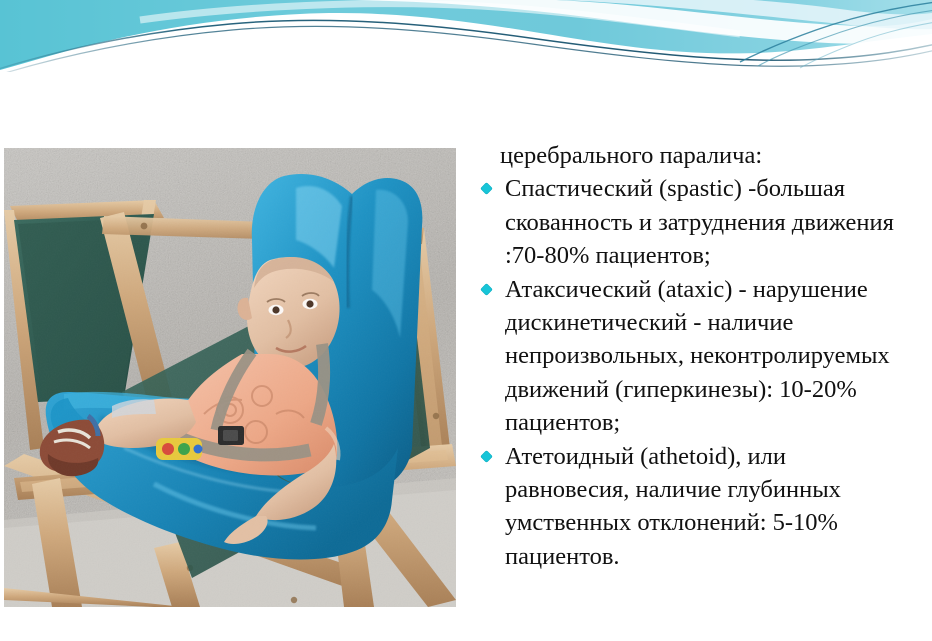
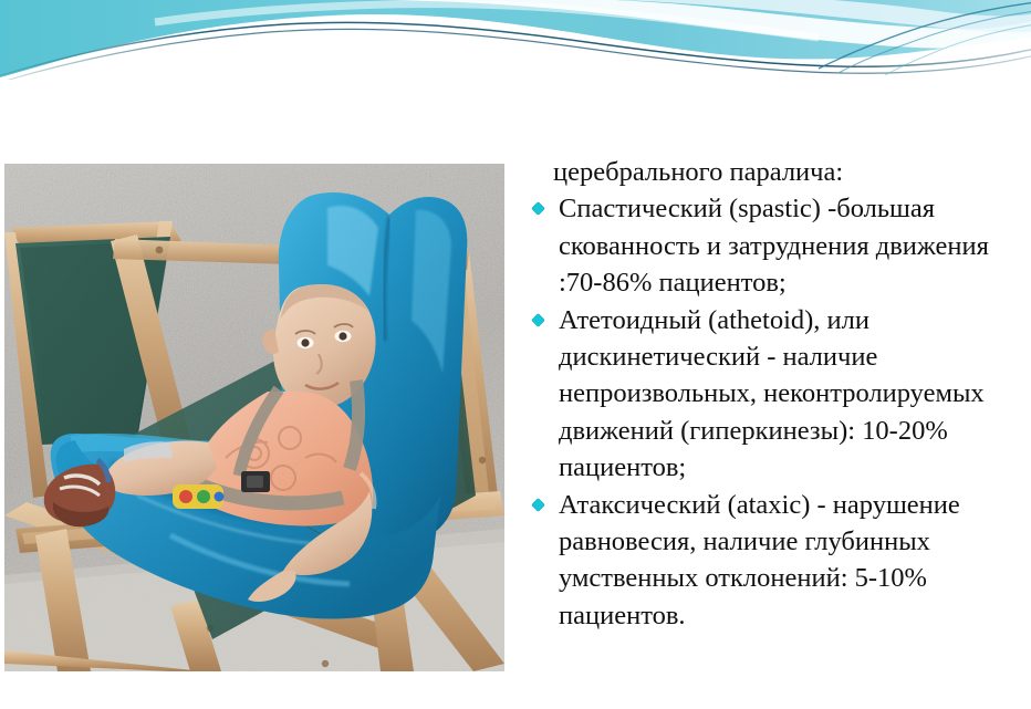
  церебрального паралича:
  Спастический (spastic) -большая
  скованность и затруднения движения
- :70-80% пациентов;
+ :70-86% пациентов;
- Атаксический (ataxic) - нарушение
+ Атетоидный (athetoid), или
  дискинетический - наличие
  непроизвольных, неконтролируемых
  движений (гиперкинезы): 10-20%
  пациентов;
- Атетоидный (athetoid), или
+ Атаксический (ataxic) - нарушение
  равновесия, наличие глубинных
  умственных отклонений: 5-10%
  пациентов.
